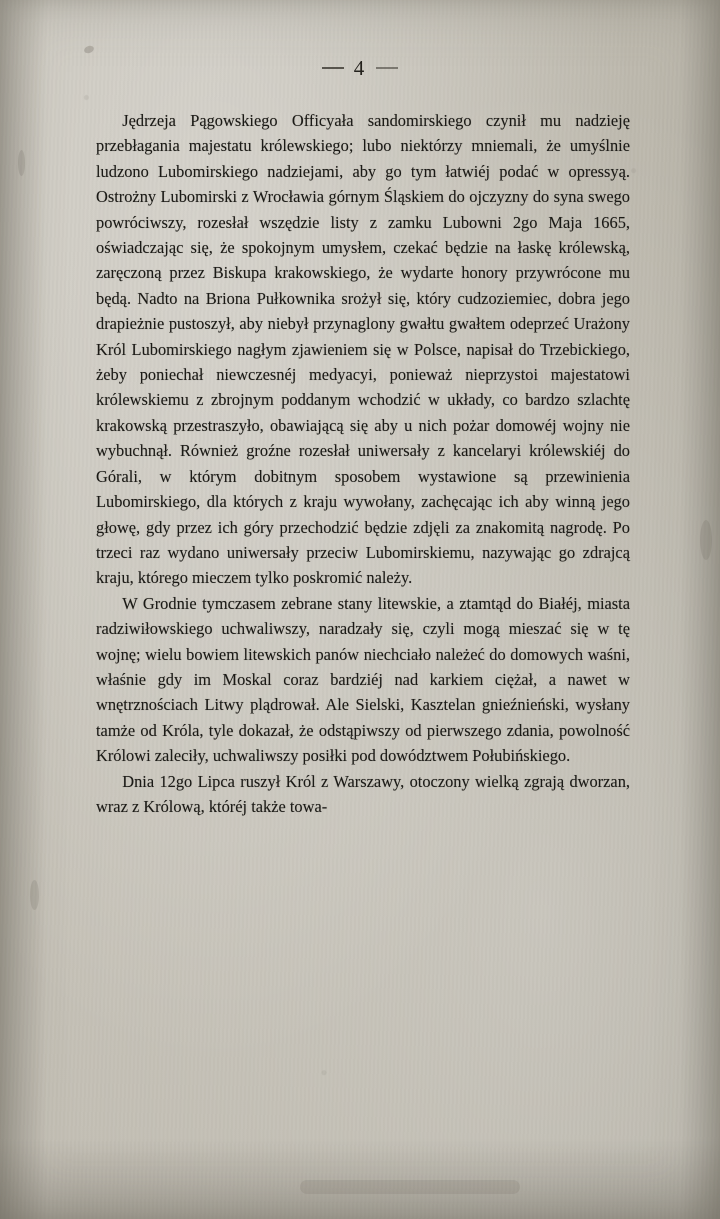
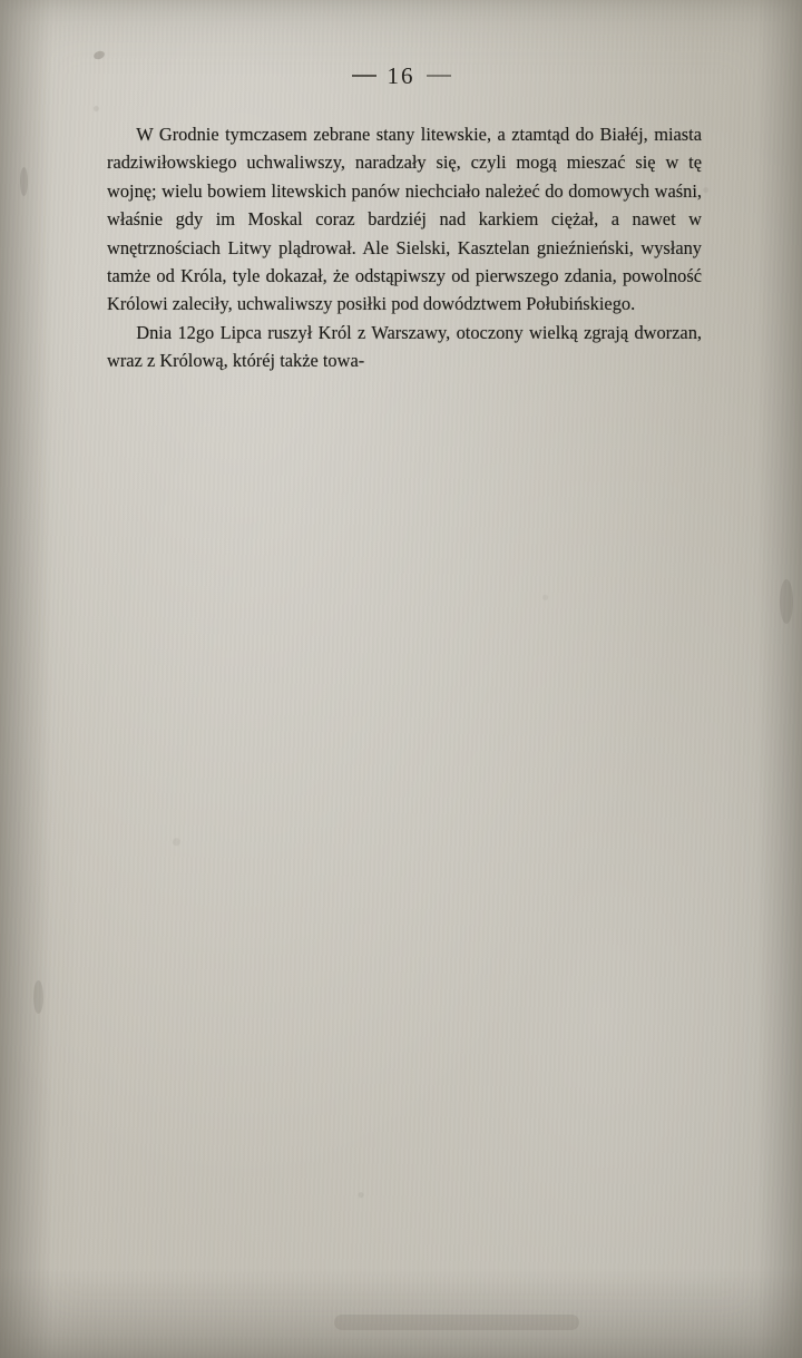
- 4
+ 16
- Jędrzeja Pągowskiego Officyała sandomirskiego czynił mu nadzieję przebłagania majestatu królewskiego; lubo niektórzy mniemali, że umyślnie ludzono Lubomirskiego nadziejami, aby go tym łatwiéj podać w opressyą. Ostrożny Lubomirski z Wrocławia górnym Śląskiem do ojczyzny do syna swego powróciwszy, rozesłał wszędzie listy z zamku Lubowni 2go Maja 1665, oświadczając się, że spokojnym umysłem, czekać będzie na łaskę królewską, zaręczoną przez Biskupa krakowskiego, że wydarte honory przywrócone mu będą. Nadto na Briona Pułkownika srożył się, który cudzoziemiec, dobra jego drapieżnie pustoszył, aby niebył przynaglony gwałtu gwałtem odeprzeć Urażony Król Lubomirskiego nagłym zjawieniem się w Polsce, napisał do Trzebickiego, żeby poniechał niewczesnéj medyacyi, ponieważ nieprzystoi majestatowi królewskiemu z zbrojnym poddanym wchodzić w układy, co bardzo szlachtę krakowską przestraszyło, obawiającą się aby u nich pożar domowéj wojny nie wybuchnął. Również groźne rozesłał uniwersały z kancelaryi królewskiéj do Górali, w którym dobitnym sposobem wystawione są przewinienia Lubomirskiego, dla których z kraju wywołany, zachęcając ich aby winną jego głowę, gdy przez ich góry przechodzić będzie zdjęli za znakomitą nagrodę. Po trzeci raz wydano uniwersały przeciw Lubomirskiemu, nazywając go zdrajcą kraju, którego mieczem tylko poskromić należy.
  W Grodnie tymczasem zebrane stany litewskie, a ztamtąd do Białéj, miasta radziwiłowskiego uchwaliwszy, naradzały się, czyli mogą mieszać się w tę wojnę; wielu bowiem litewskich panów niechciało należeć do domowych waśni, właśnie gdy im Moskal coraz bardziéj nad karkiem ciężał, a nawet w wnętrznościach Litwy plądrował. Ale Sielski, Kasztelan gnieźnieński, wysłany tamże od Króla, tyle dokazał, że odstąpiwszy od pierwszego zdania, powolność Królowi zaleciły, uchwaliwszy posiłki pod dowództwem Połubińskiego.
  Dnia 12go Lipca ruszył Król z Warszawy, otoczony wielką zgrają dworzan, wraz z Królową, któréj także towa-
